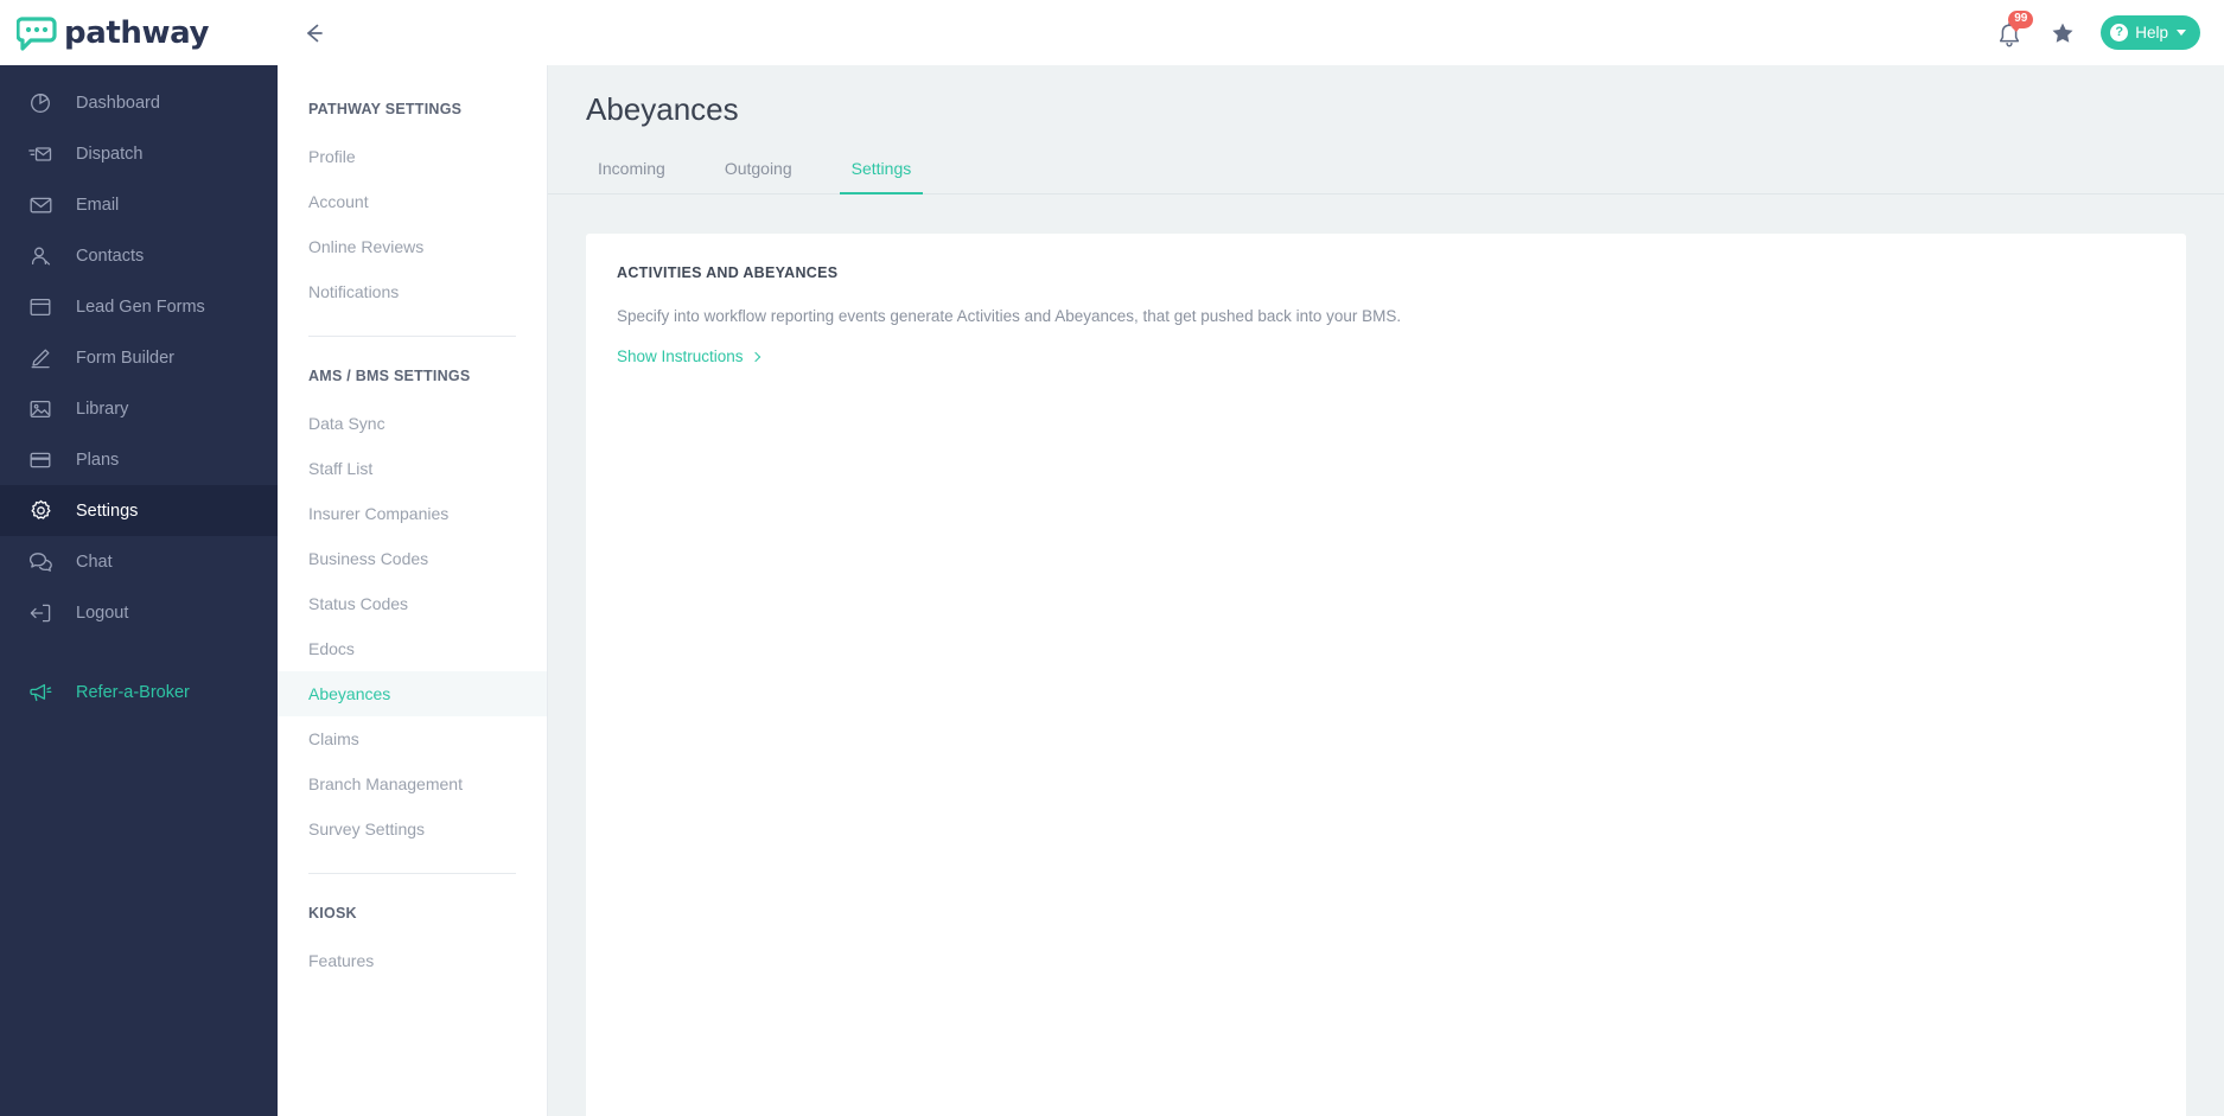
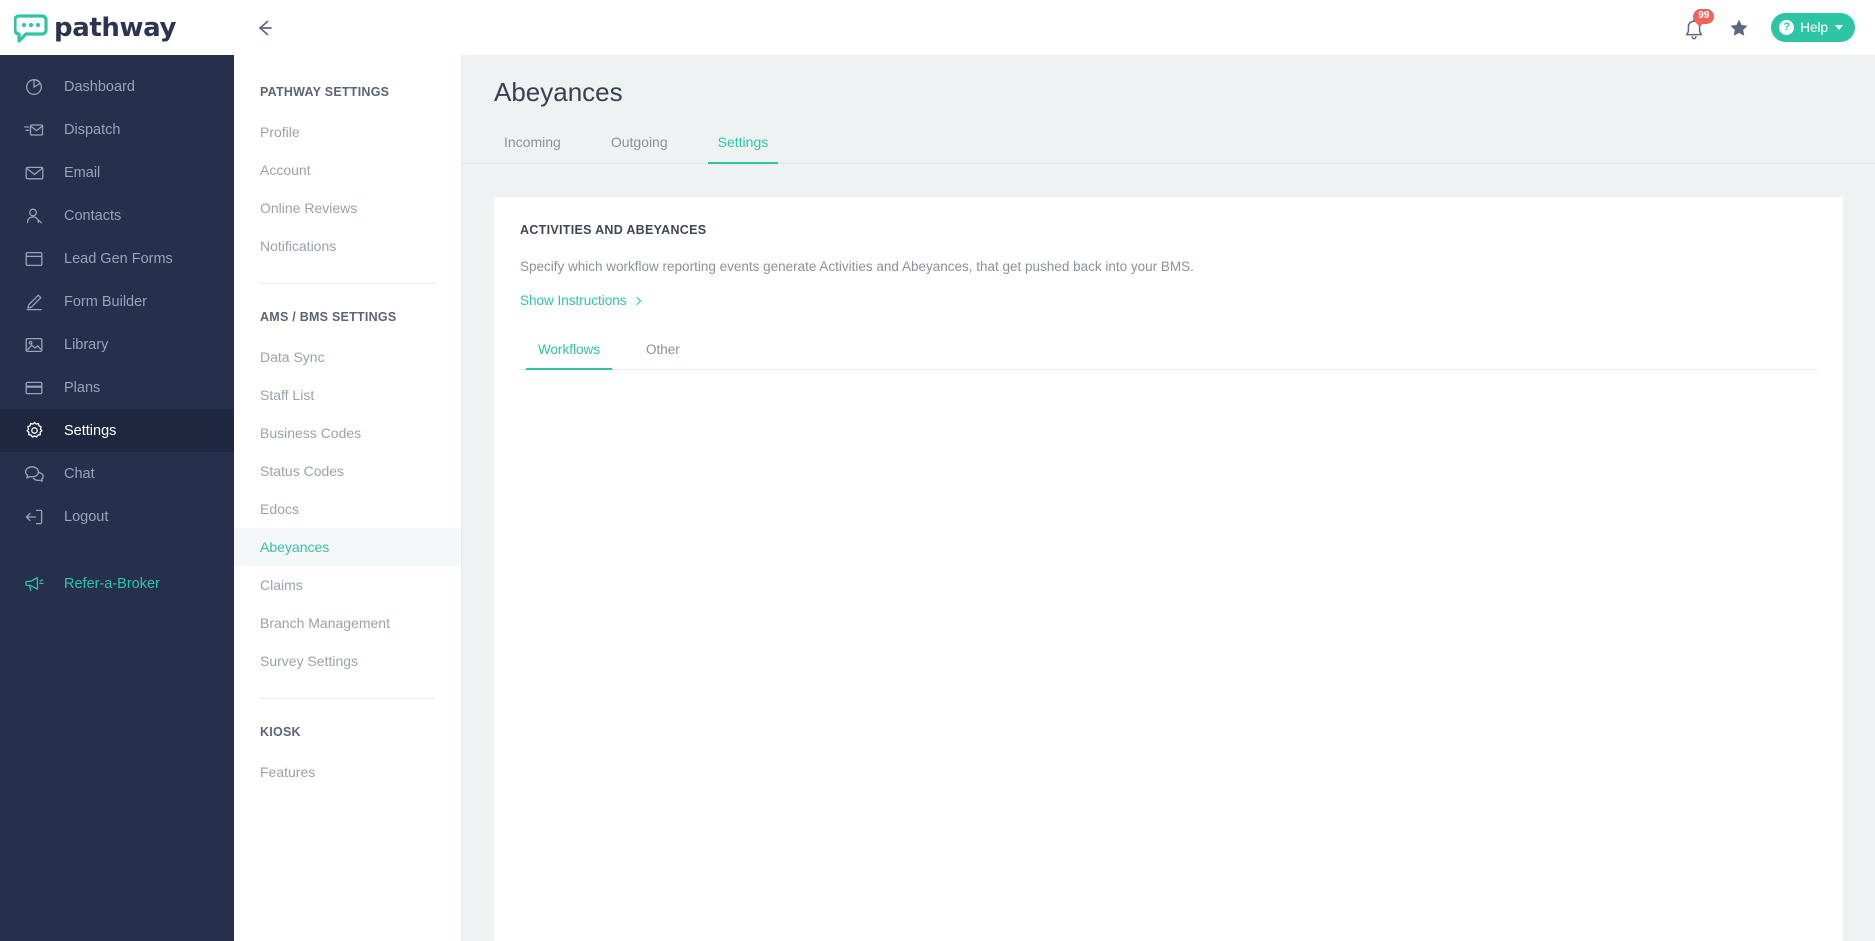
  pathway
  99
  ?
  Help
  Dashboard
  Dispatch
  Email
  Contacts
  Lead Gen Forms
  Form Builder
  Library
  Plans
  Settings
  Chat
  Logout
  Refer-a-Broker
  PATHWAY SETTINGS
  Profile
  Account
  Online Reviews
  Notifications
  AMS / BMS SETTINGS
  Data Sync
  Staff List
- Insurer Companies
  Business Codes
  Status Codes
  Edocs
  Abeyances
  Claims
  Branch Management
  Survey Settings
  KIOSK
  Features
  Abeyances
  Incoming
  Outgoing
  Settings
  ACTIVITIES AND ABEYANCES
- Specify into workflow reporting events generate Activities and Abeyances, that get pushed back into your BMS.
+ Specify which workflow reporting events generate Activities and Abeyances, that get pushed back into your BMS.
  Show Instructions
+ Workflows
+ Other
